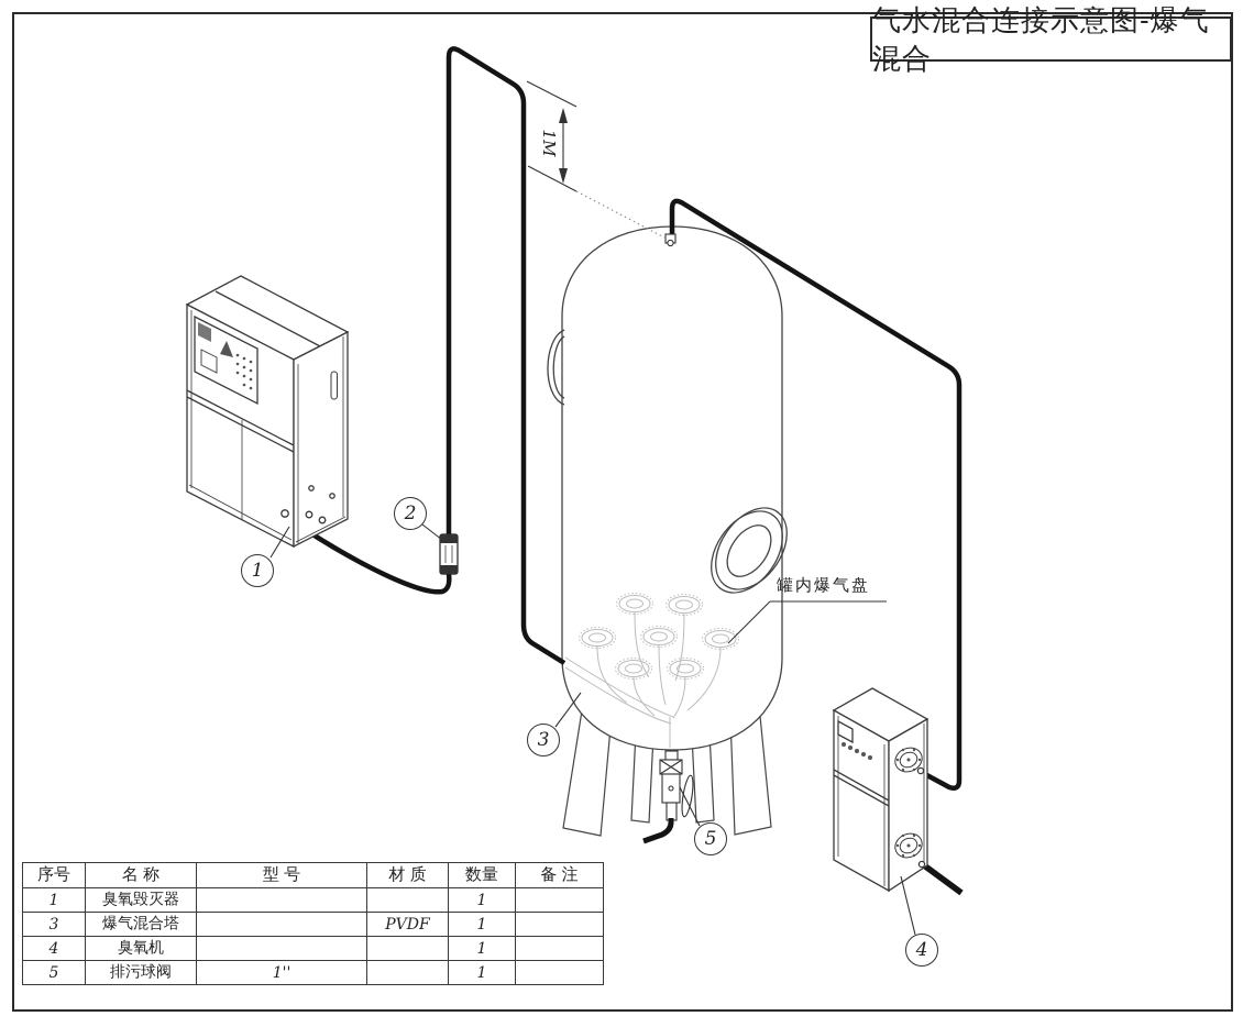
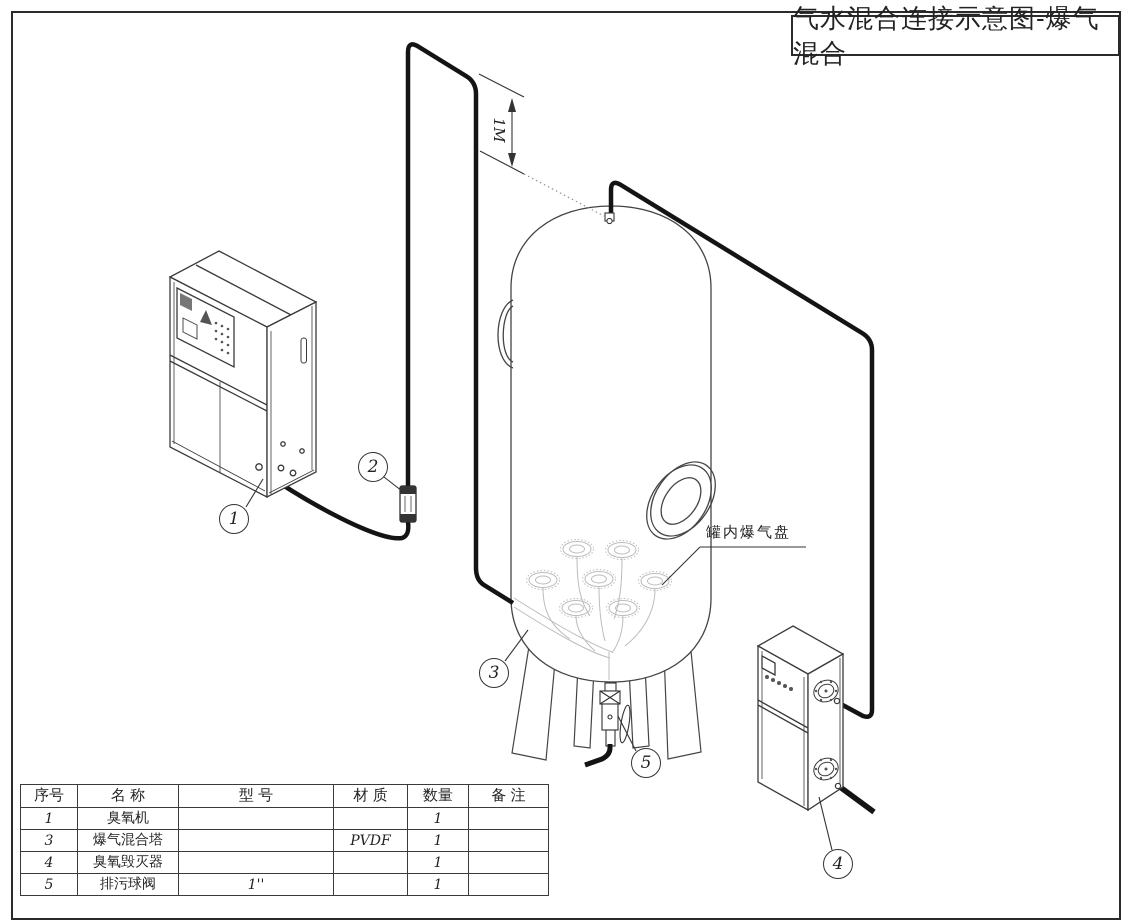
  气水混合连接示意图-爆气混合
  罐内爆气盘
  1
  2
  3
  4
  5
  序号	名 称	型 号	材 质	数量	备 注
- 1	臭氧毁灭器			1
+ 1	臭氧机			1
  3	爆气混合塔		PVDF	1
- 4	臭氧机			1
+ 4	臭氧毁灭器			1
  5	排污球阀	1''		1
